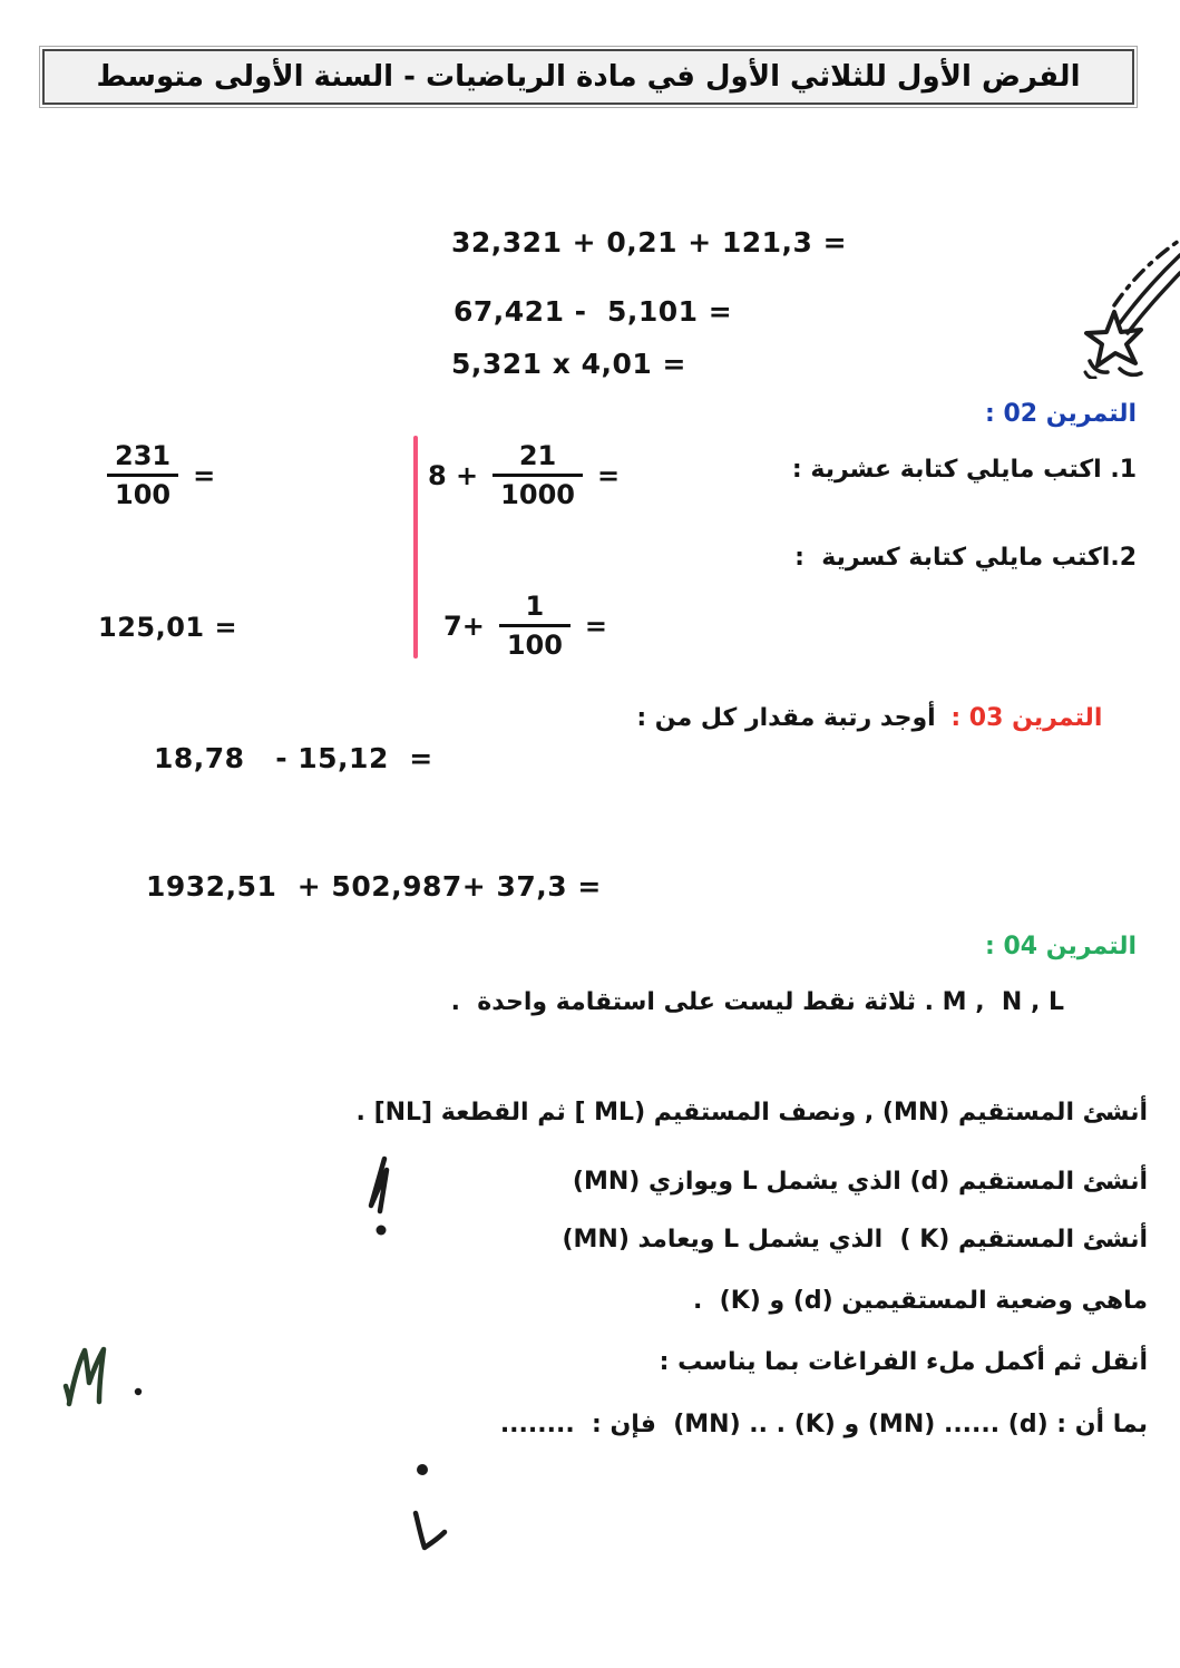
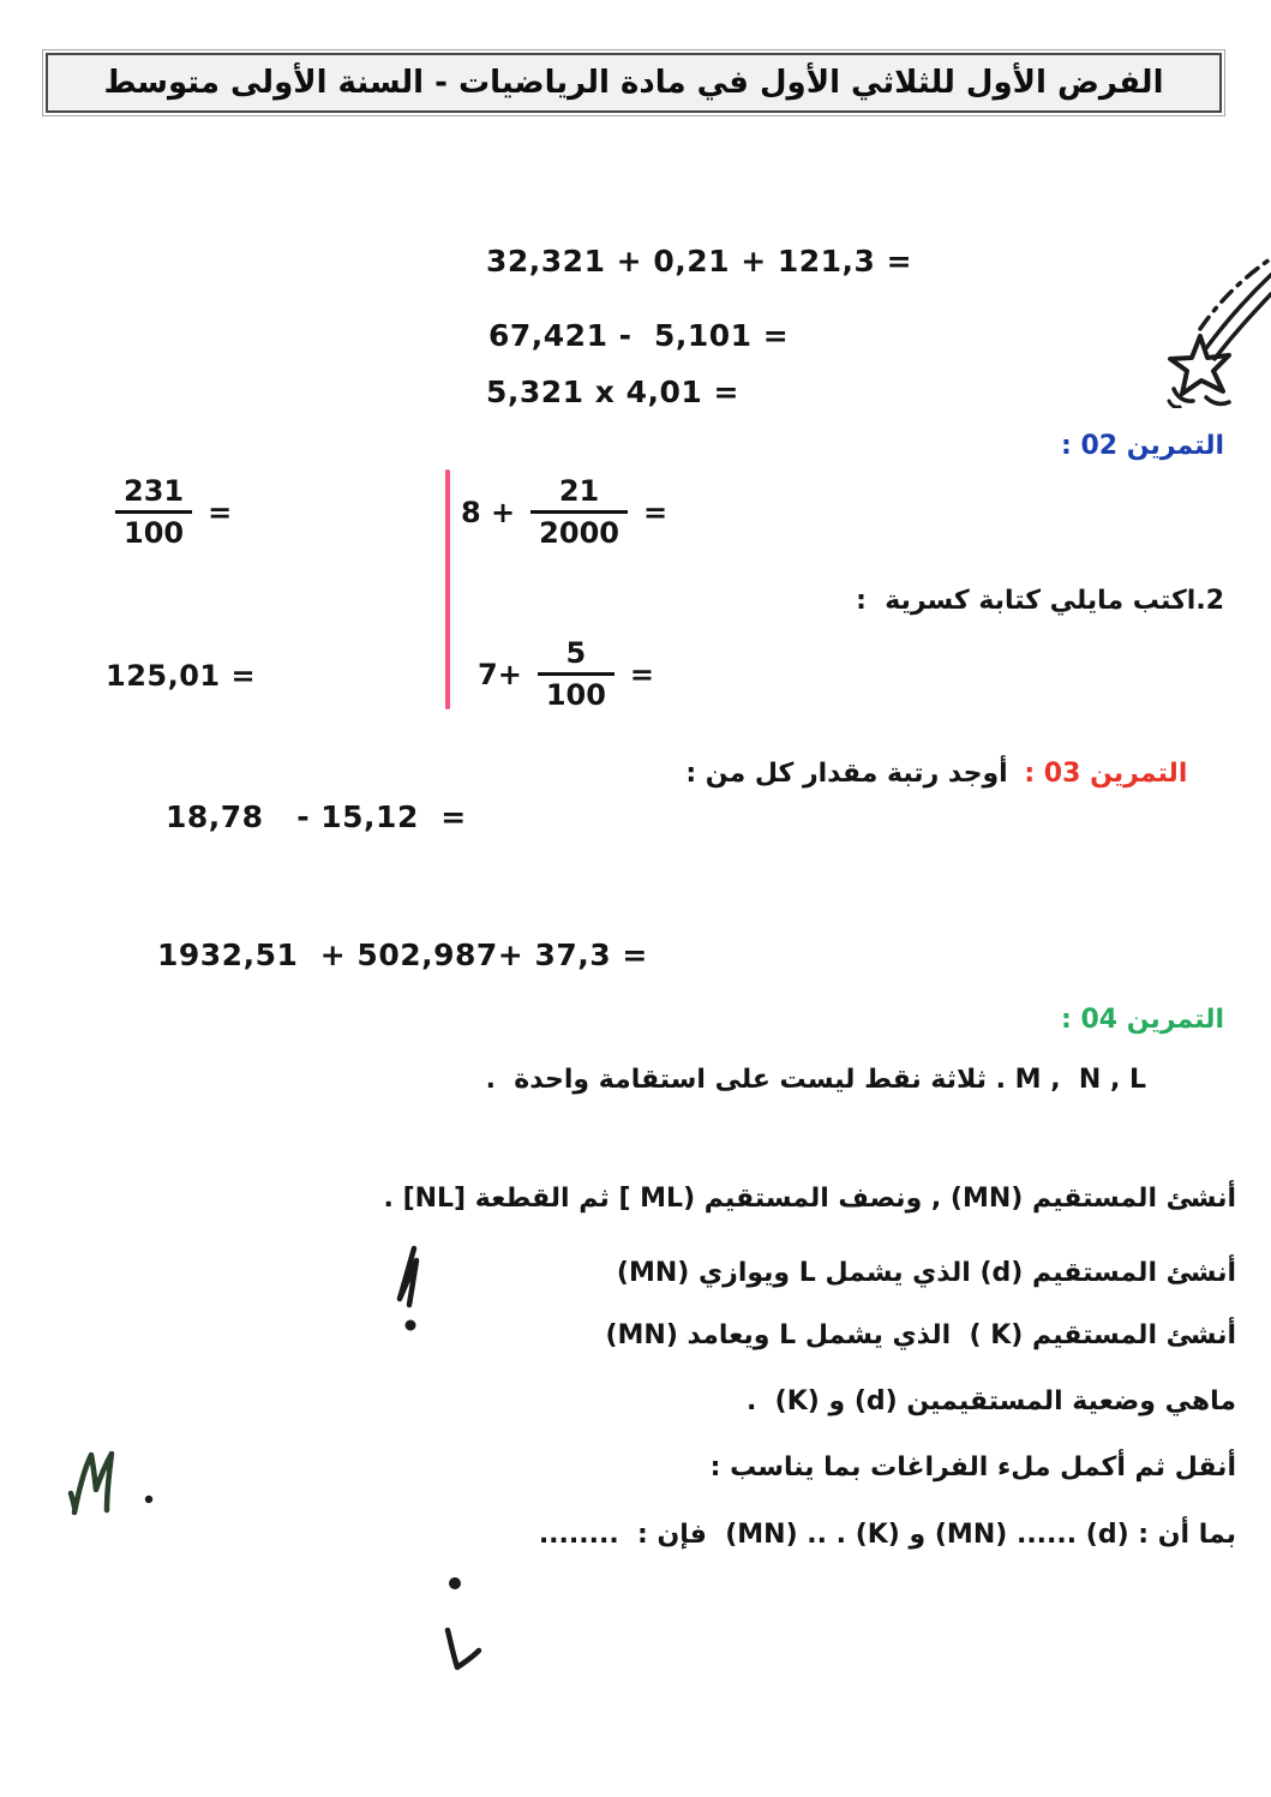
  الفرض الأول للثلاثي الأول في مادة الرياضيات - السنة الأولى متوسط
  32,321 + 0,21 + 121,3 =
  67,421 - 5,101 =
  5,321 x 4,01 =
  التمرين 02 :
- 1. اكتب مايلي كتابة عشرية :
  2.اكتب مايلي كتابة كسرية :
  8 +
  21
- 1000
+ 2000
  =
  231
  100
  =
  7+
- 1
+ 5
  100
  =
  125,01 =
  التمرين 03 : أوجد رتبة مقدار كل من :
  18,78 - 15,12 =
  1932,51 + 502,987+ 37,3 =
  التمرين 04 :
  M , N , L . ثلاثة نقط ليست على استقامة واحدة .
  أنشئ المستقيم (MN) , ونصف المستقيم [ ML) ثم القطعة [NL] .
  أنشئ المستقيم (d) الذي يشمل L ويوازي (MN)
  أنشئ المستقيم ( K) الذي يشمل L ويعامد (MN)
  ماهي وضعية المستقيمين (d) و (K) .
  أنقل ثم أكمل ملء الفراغات بما يناسب :
  بما أن : (d) ...... (MN) و (K) . .. (MN) فإن : ........
